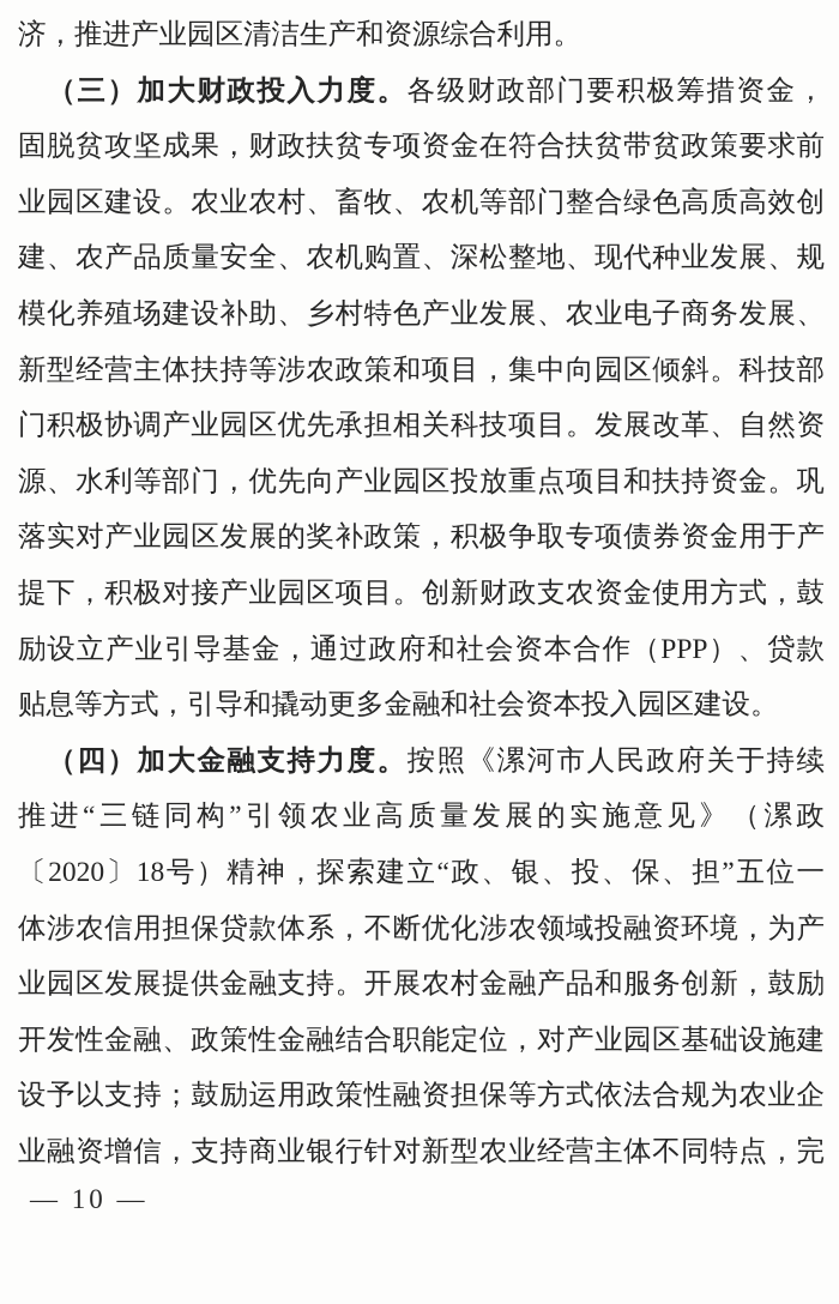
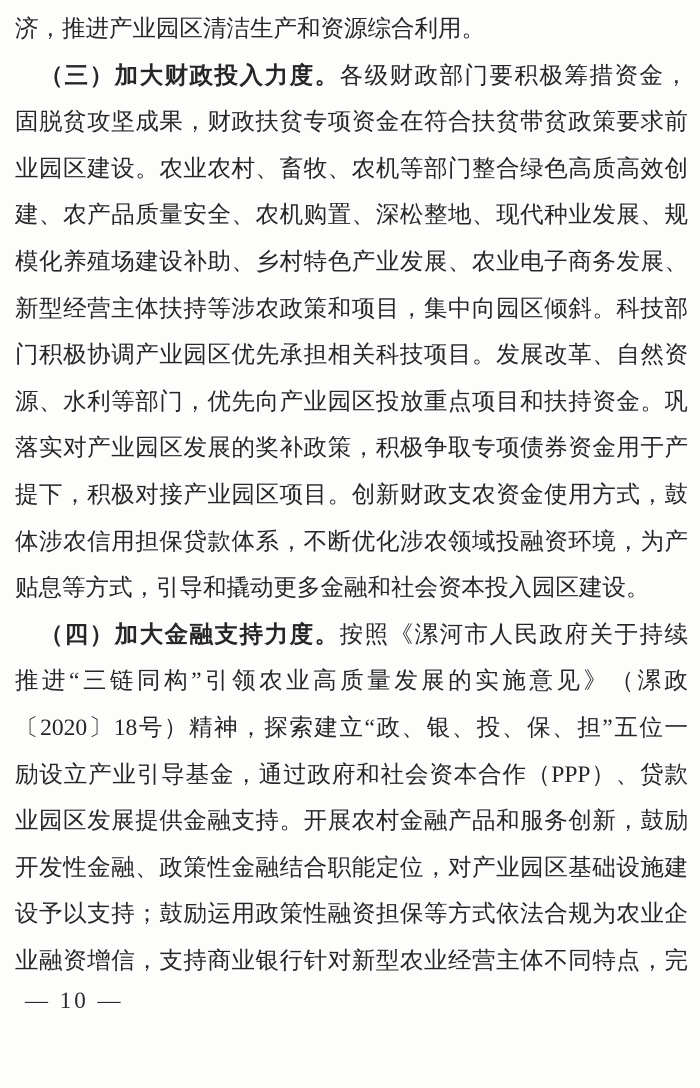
  济，推进产业园区清洁生产和资源综合利用。
  （三）加大财政投入力度。各级财政部门要积极筹措资金，
  固脱贫攻坚成果，财政扶贫专项资金在符合扶贫带贫政策要求前
  业园区建设。农业农村、畜牧、农机等部门整合绿色高质高效创
  建、农产品质量安全、农机购置、深松整地、现代种业发展、规
  模化养殖场建设补助、乡村特色产业发展、农业电子商务发展、
  新型经营主体扶持等涉农政策和项目，集中向园区倾斜。科技部
  门积极协调产业园区优先承担相关科技项目。发展改革、自然资
  源、水利等部门，优先向产业园区投放重点项目和扶持资金。巩
  落实对产业园区发展的奖补政策，积极争取专项债券资金用于产
  提下，积极对接产业园区项目。创新财政支农资金使用方式，鼓
- 励设立产业引导基金，通过政府和社会资本合作（PPP）、贷款
+ 体涉农信用担保贷款体系，不断优化涉农领域投融资环境，为产
  贴息等方式，引导和撬动更多金融和社会资本投入园区建设。
  （四）加大金融支持力度。按照《漯河市人民政府关于持续
  推进“三链同构”引领农业高质量发展的实施意见》（漯政
  〔2020〕18号）精神，探索建立“政、银、投、保、担”五位一
- 体涉农信用担保贷款体系，不断优化涉农领域投融资环境，为产
+ 励设立产业引导基金，通过政府和社会资本合作（PPP）、贷款
  业园区发展提供金融支持。开展农村金融产品和服务创新，鼓励
  开发性金融、政策性金融结合职能定位，对产业园区基础设施建
  设予以支持；鼓励运用政策性融资担保等方式依法合规为农业企
  业融资增信，支持商业银行针对新型农业经营主体不同特点，完
  — 10 —
